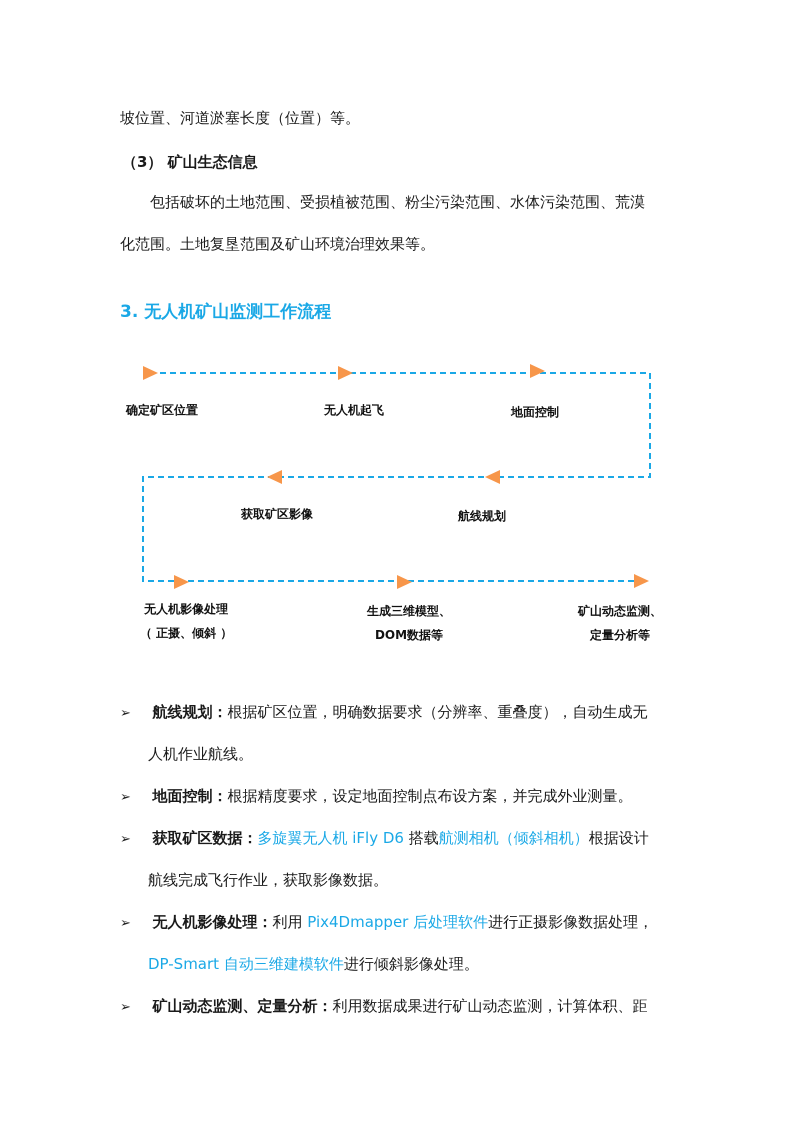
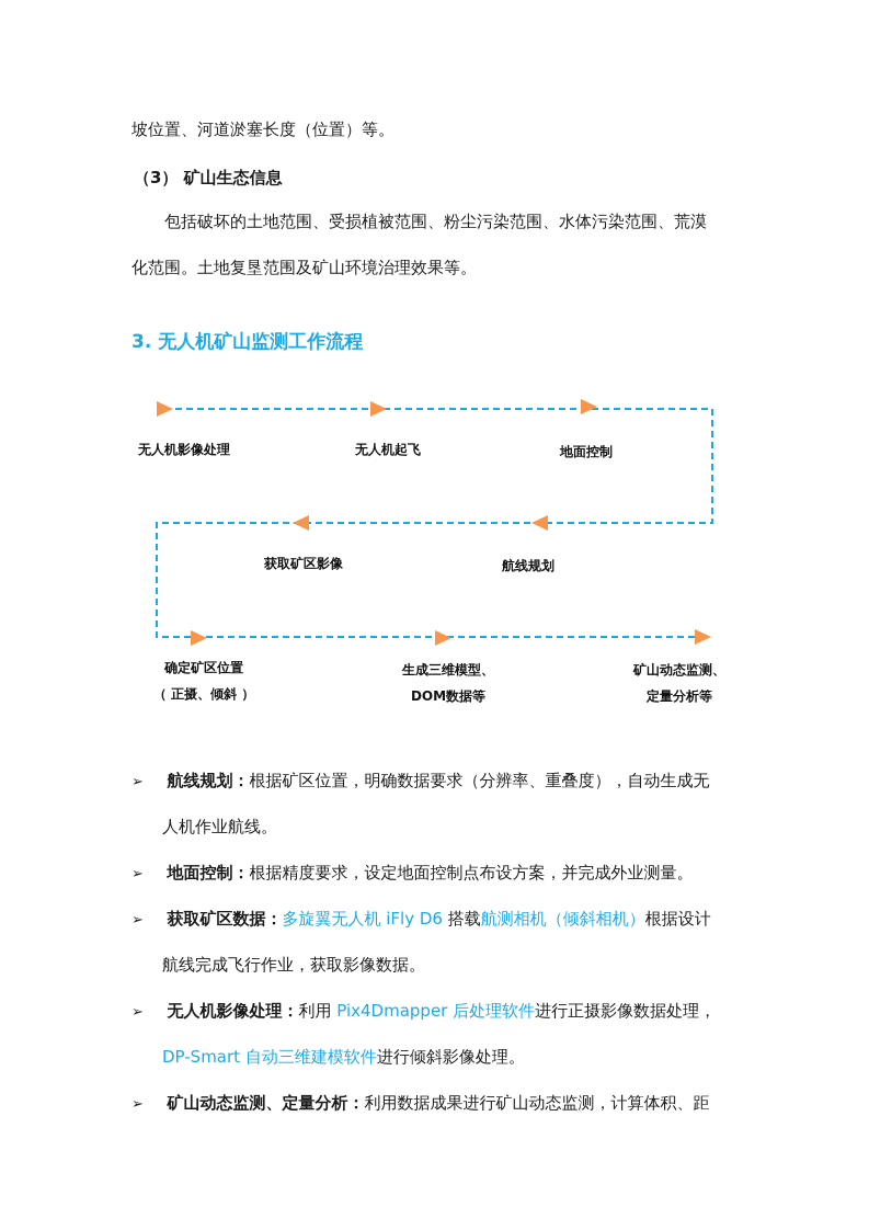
  坡位置、河道淤塞长度（位置）等。
  （3） 矿山生态信息
  包括破坏的土地范围、受损植被范围、粉尘污染范围、水体污染范围、荒漠
  化范围。土地复垦范围及矿山环境治理效果等。
  3. 无人机矿山监测工作流程
- 确定矿区位置
+ 无人机影像处理
  无人机起飞
  地面控制
  航线规划
  获取矿区影像
- 无人机影像处理
+ 确定矿区位置
  （ 正摄、倾斜 ）
  生成三维模型、
  DOM数据等
  矿山动态监测、
  定量分析等
  ➢ 航线规划：根据矿区位置，明确数据要求（分辨率、重叠度），自动生成无
  人机作业航线。
  ➢ 地面控制：根据精度要求，设定地面控制点布设方案，并完成外业测量。
  ➢ 获取矿区数据：多旋翼无人机 iFly D6 搭载航测相机（倾斜相机）根据设计
  航线完成飞行作业，获取影像数据。
  ➢ 无人机影像处理：利用 Pix4Dmapper 后处理软件进行正摄影像数据处理，
  DP-Smart 自动三维建模软件进行倾斜影像处理。
  ➢ 矿山动态监测、定量分析：利用数据成果进行矿山动态监测，计算体积、距
